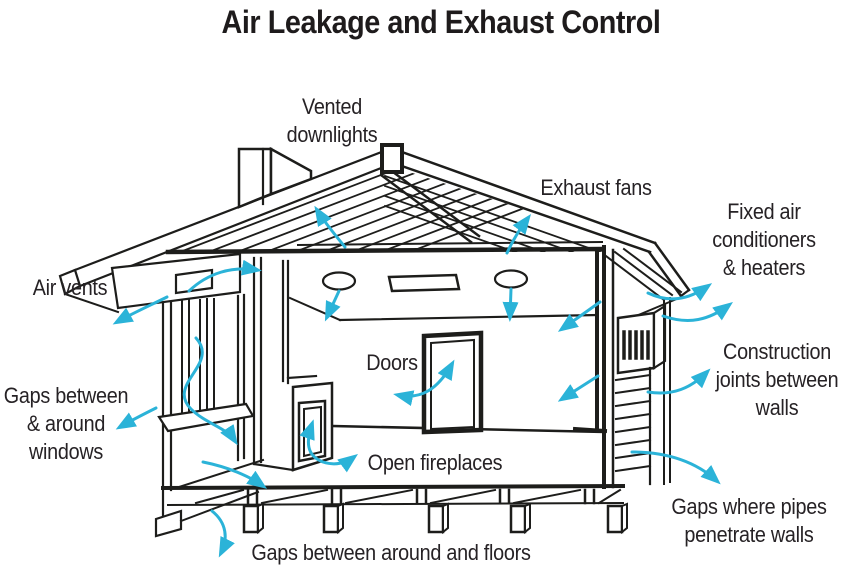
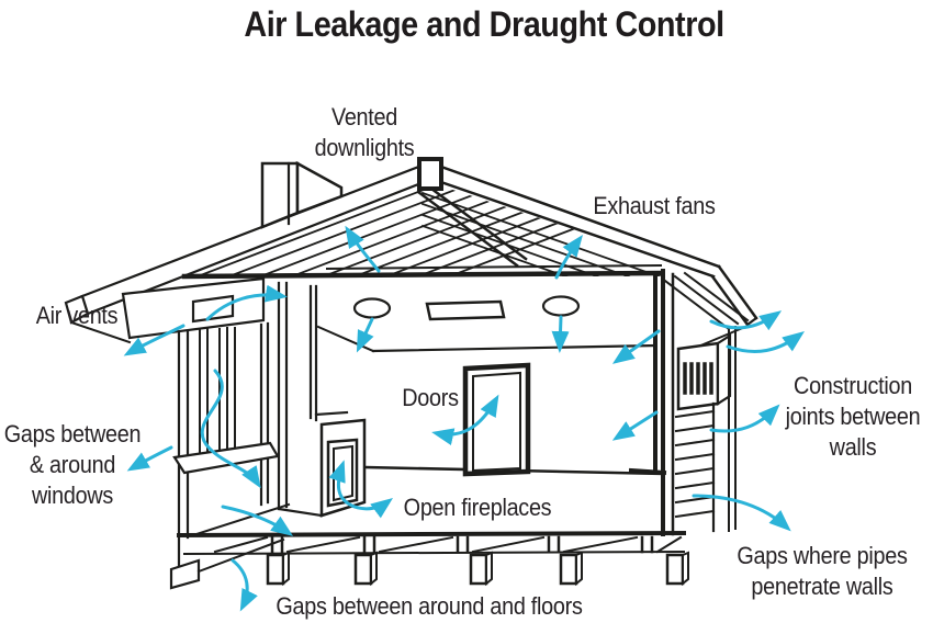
- Air Leakage and Exhaust Control
+ Air Leakage and Draught Control
  Vented
  downlights
  Exhaust fans
- Fixed air
- conditioners
- & heaters
  Air vents
  Doors
  Gaps between
  & around
  windows
  Construction
  joints between
  walls
  Open fireplaces
  Gaps where pipes
  penetrate walls
  Gaps between around and floors
